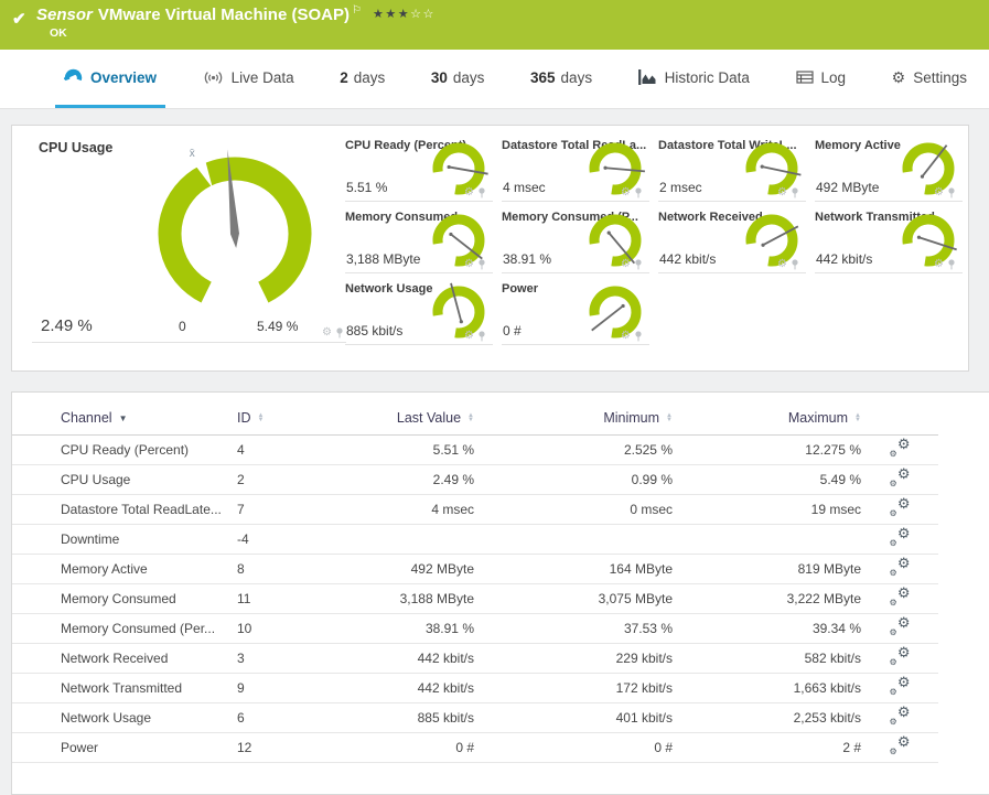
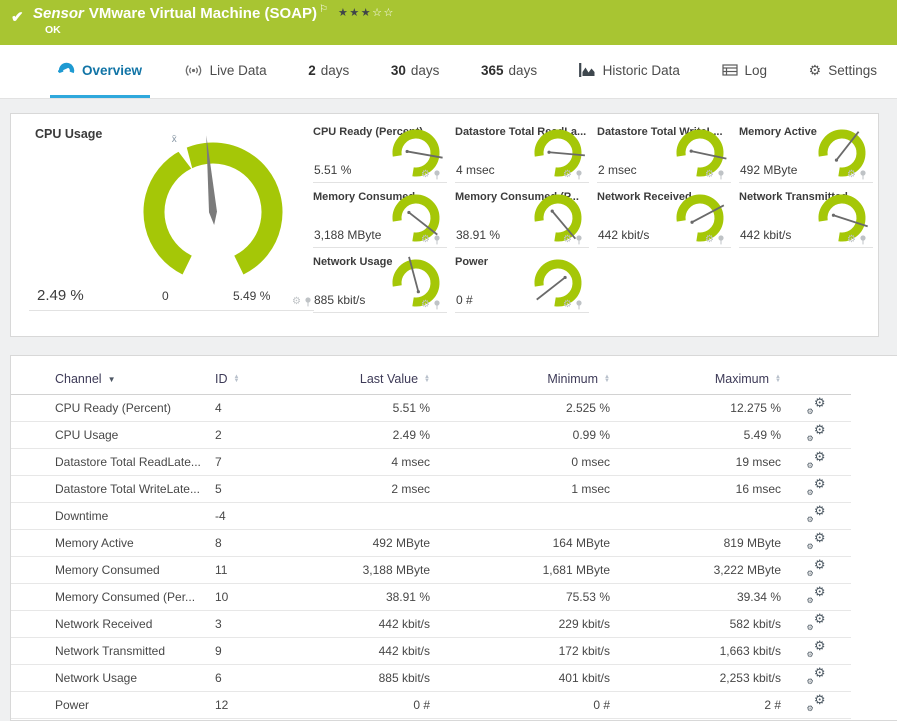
  ✔
  Sensor VMware Virtual Machine (SOAP) ⚐ ★★★☆☆
  OK
  Overview
  Live Data
  2
  days
  30
  days
  365
  days
  Historic Data
  Log
  ⚙
  Settings
  CPU Usage
  x̄
  2.49 %
  0
  5.49 %
  ⚙
  CPU Ready (Perc
  5.51 %
  ⚙
  Datastore Total Ra...
  4 msec
  ⚙
  Datastore Total W...
  2 msec
  ⚙
  Memory Active
  492 MByte
  ⚙
  Memory Consum
  3,188 MByte
  ⚙
  Memory Consum...
  38.91 %
  ⚙
  Network Received
  442 kbit/s
  ⚙
  Network Transmit
  442 kbit/s
  ⚙
  Network Usage
  885 kbit/s
  ⚙
  Power
  0 #
  ⚙
  Channel ▼	ID	Last Value	Minimum	Maximum
  CPU Ready (Percent)	4	5.51 %	2.525 %	12.275 %	⚙ ⚙
  CPU Usage	2	2.49 %	0.99 %	5.49 %	⚙ ⚙
  Datastore Total ReadLate...	7	4 msec	0 msec	19 msec	⚙ ⚙
+ Datastore Total WriteLate...	5	2 msec	1 msec	16 msec	⚙ ⚙
  Downtime	-4				⚙ ⚙
  Memory Active	8	492 MByte	164 MByte	819 MByte	⚙ ⚙
- Memory Consumed	11	3,188 MByte	3,075 MByte	3,222 MByte	⚙ ⚙
+ Memory Consumed	11	3,188 MByte	1,681 MByte	3,222 MByte	⚙ ⚙
- Memory Consumed (Per...	10	38.91 %	37.53 %	39.34 %	⚙ ⚙
+ Memory Consumed (Per...	10	38.91 %	75.53 %	39.34 %	⚙ ⚙
  Network Received	3	442 kbit/s	229 kbit/s	582 kbit/s	⚙ ⚙
  Network Transmitted	9	442 kbit/s	172 kbit/s	1,663 kbit/s	⚙ ⚙
  Network Usage	6	885 kbit/s	401 kbit/s	2,253 kbit/s	⚙ ⚙
  Power	12	0 #	0 #	2 #	⚙ ⚙
